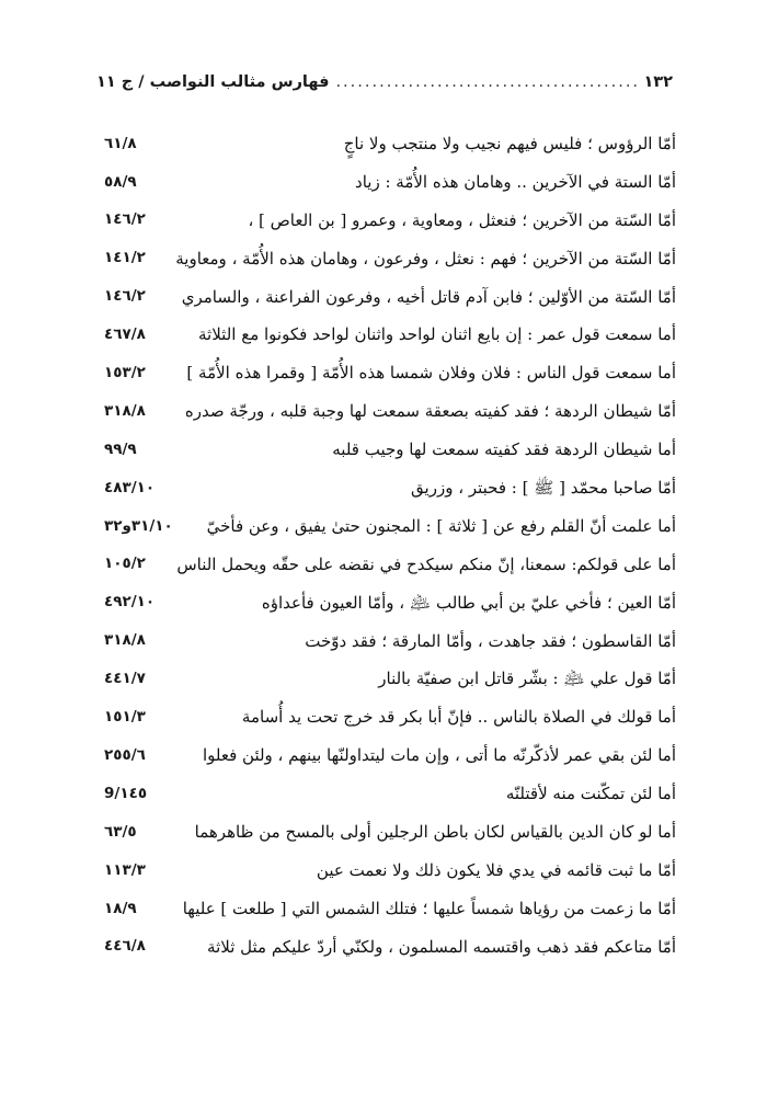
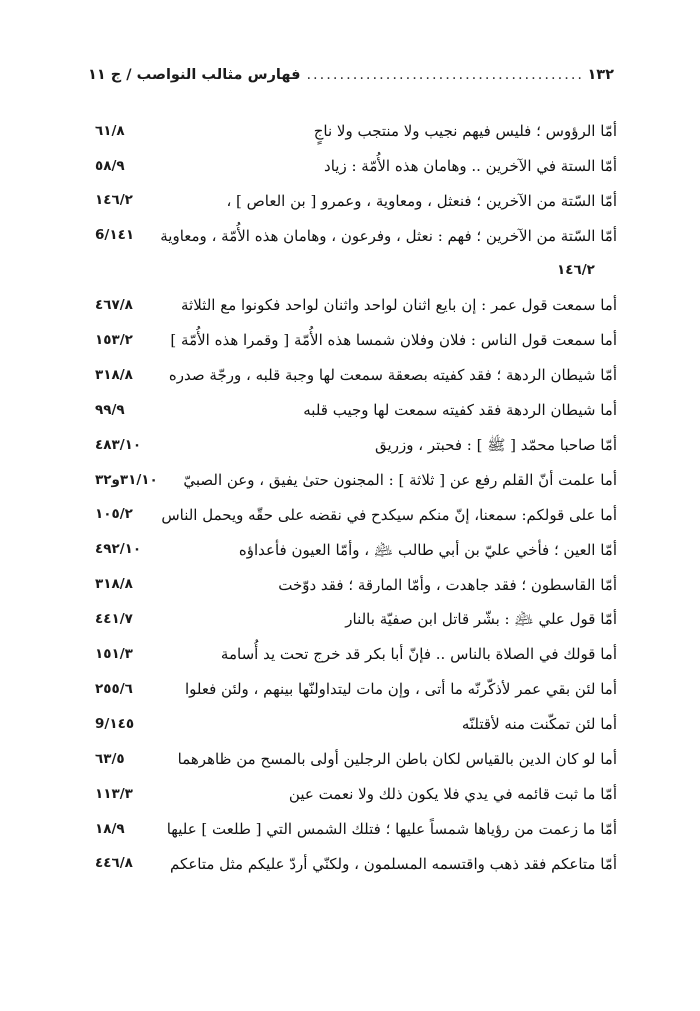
  ١٣٢
  فهارس مثالب النواصب / ج ١١
  أمّا الرؤوس ؛ فليس فيهم نجيب ولا منتجب ولا ناجٍ
  ٦١/٨
  أمّا الستة في الآخرين .. وهامان هذه الأُمّة : زياد
  ٥٨/٩
  أمّا السّتة من الآخرين ؛ فنعثل ، ومعاوية ، وعمرو [ بن العاص ] ،
  ١٤٦/٢
  أمّا السّتة من الآخرين ؛ فهم : نعثل ، وفرعون ، وهامان هذه الأُمّة ، ومعاوية
- ١٤١/٢
+ ١٤١/6
- أمّا السّتة من الأوّلين ؛ فابن آدم قاتل أخيه ، وفرعون الفراعنة ، والسامري
  ١٤٦/٢
  أما سمعت قول عمر : إن بايع اثنان لواحد واثنان لواحد فكونوا مع الثلاثة
  ٤٦٧/٨
  أما سمعت قول الناس : فلان وفلان شمسا هذه الأُمّة [ وقمرا هذه الأُمّة ]
  ١٥٣/٢
  أمّا شيطان الردهة ؛ فقد كفيته بصعقة سمعت لها وجبة قلبه ، ورجّة صدره
  ٣١٨/٨
  أما شيطان الردهة فقد كفيته سمعت لها وجيب قلبه
  ٩٩/٩
  أمّا صاحبا محمّد [ ﷺ ] : فحبتر ، وزريق
  ٤٨٣/١٠
- أما علمت أنّ القلم رفع عن [ ثلاثة ] : المجنون حتىٰ يفيق ، وعن فأخيّ
+ أما علمت أنّ القلم رفع عن [ ثلاثة ] : المجنون حتىٰ يفيق ، وعن الصبيّ
  ٣١/١٠و٣٢
  أما على قولكم: سمعنا، إنّ منكم سيكدح في نقضه على حقّه ويحمل الناس
  ١٠٥/٢
  أمّا العين ؛ فأخي عليّ بن أبي طالب ﵇ ، وأمّا العيون فأعداؤه
  ٤٩٢/١٠
  أمّا القاسطون ؛ فقد جاهدت ، وأمّا المارقة ؛ فقد دوّخت
  ٣١٨/٨
  أمّا قول علي ﵇ : بشّر قاتل ابن صفيّة بالنار
  ٤٤١/٧
  أما قولك في الصلاة بالناس .. فإنّ أبا بكر قد خرج تحت يد أُسامة
  ١٥١/٣
  أما لئن بقي عمر لأذكّرنّه ما أتى ، وإن مات ليتداولنّها بينهم ، ولئن فعلوا
  ٢٥٥/٦
  أما لئن تمكّنت منه لأقتلنّه
  ١٤٥/9
  أما لو كان الدين بالقياس لكان باطن الرجلين أولى بالمسح من ظاهرهما
  ٦٣/٥
  أمّا ما ثبت قائمه في يدي فلا يكون ذلك ولا نعمت عين
  ١١٣/٣
  أمّا ما زعمت من رؤياها شمساً عليها ؛ فتلك الشمس التي [ طلعت ] عليها
  ١٨/٩
- أمّا متاعكم فقد ذهب واقتسمه المسلمون ، ولكنّي أردّ عليكم مثل ثلاثة
+ أمّا متاعكم فقد ذهب واقتسمه المسلمون ، ولكنّي أردّ عليكم مثل متاعكم
  ٤٤٦/٨
